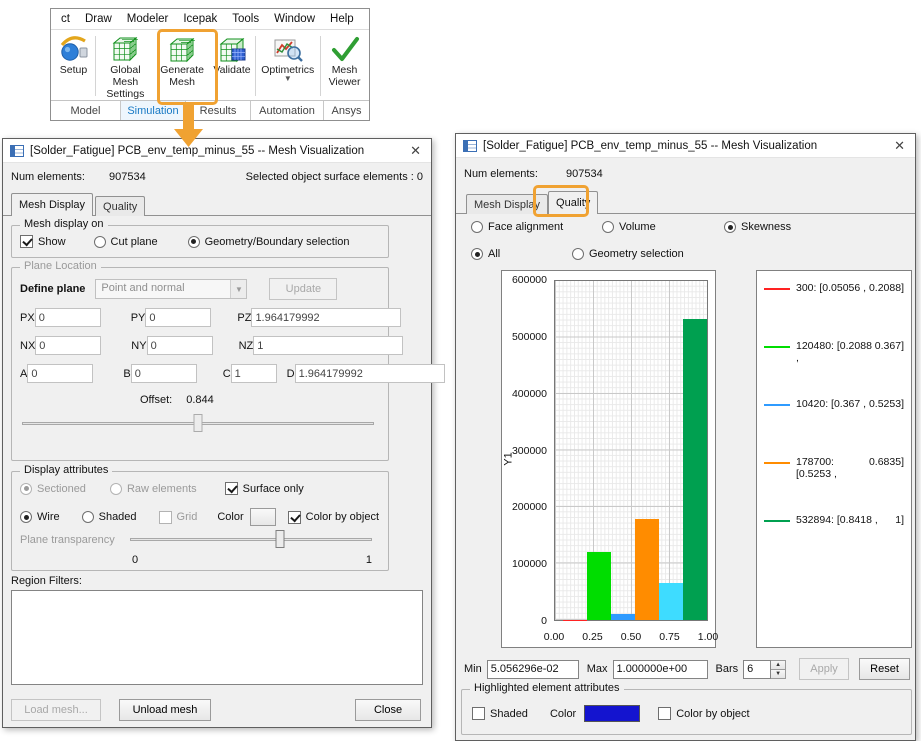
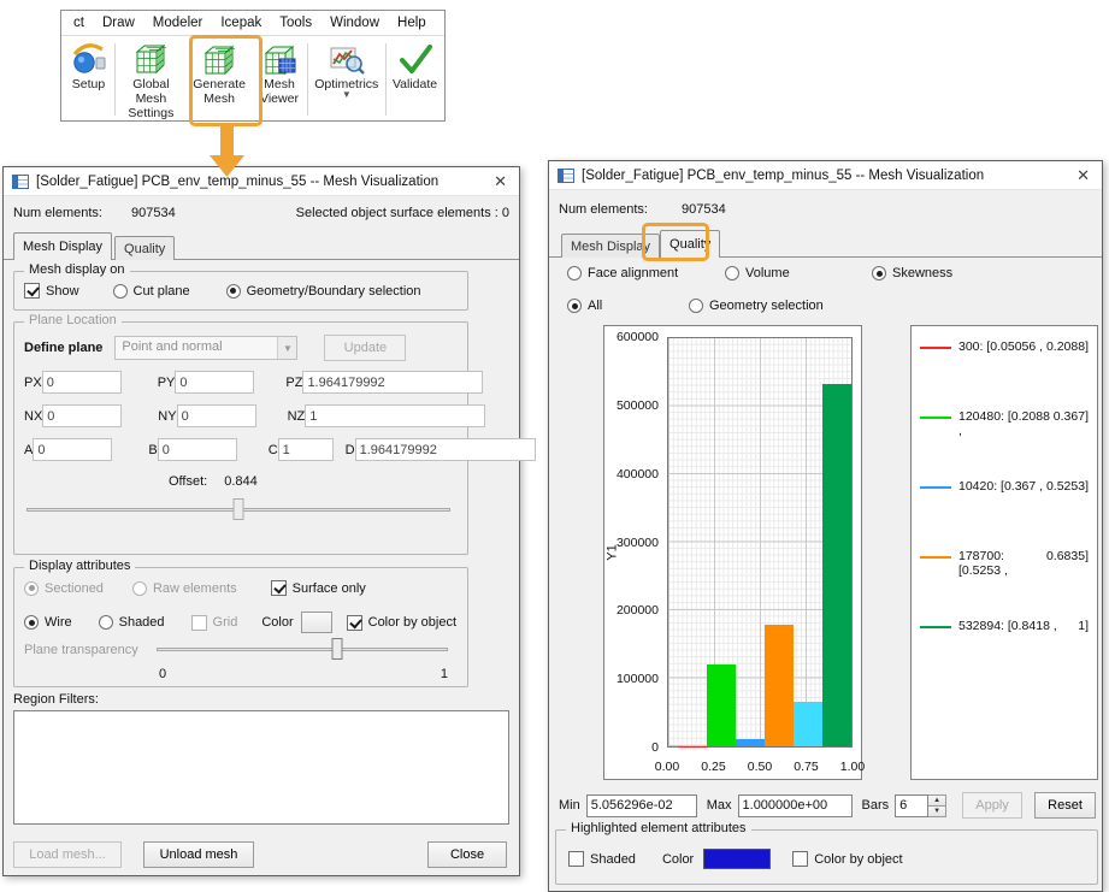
  ct
  Draw
  Modeler
  Icepak
  Tools
  Window
  Help
  Setup
  Global Mesh Settings
  Generate Mesh
- Validate
+ Mesh Viewer
  Optimetrics
  ▼
- Mesh Viewer
+ Validate
- Model
- Simulation
- Results
- Automation
- Ansys
  [Solder_Fatigue] PCB_env_temp_minus_55 -- Mesh Visualization
  ✕
  Num elements:
  907534
  Selected object surface elements : 0
  Mesh Display
  Quality
  Mesh display on
  Show
  Cut plane
  Geometry/Boundary selection
  Plane Location
  Define plane
  Point and normal
  ▼
  Update
  PX
  0
  PY
  0
  PZ
  1.964179992
  NX
  0
  NY
  0
  NZ
  1
  A
  0
  B
  0
  C
  1
  D
  1.964179992
  Offset:
  0.844
  Display attributes
  Sectioned
  Raw elements
  Surface only
  Wire
  Shaded
  Grid
  Color
  Color by object
  Plane transparency
  0
  1
  Region Filters:
  Load mesh...
  Unload mesh
  Close
  [Solder_Fatigue] PCB_env_temp_minus_55 -- Mesh Visualization
  ✕
  Num elements:
  907534
  Mesh Display
  Quality
  Face alignment
  Volume
  Skewness
  All
  Geometry selection
  0
  100000
  200000
  300000
  400000
  500000
  600000
  0.00
  0.25
  0.50
  0.75
  1.00
  300: [0.05056 ,
  0.2088]
  120480: [0.2088 ,
  0.367]
  10420: [0.367 ,
  0.5253]
  178700: [0.5253 ,
  0.6835]
  532894: [0.8418 ,
  1]
  Min
  5.056296e-02
  Max
  1.000000e+00
  Bars
  6
  Apply
  Reset
  Highlighted element attributes
  Shaded
  Color
  Color by object
